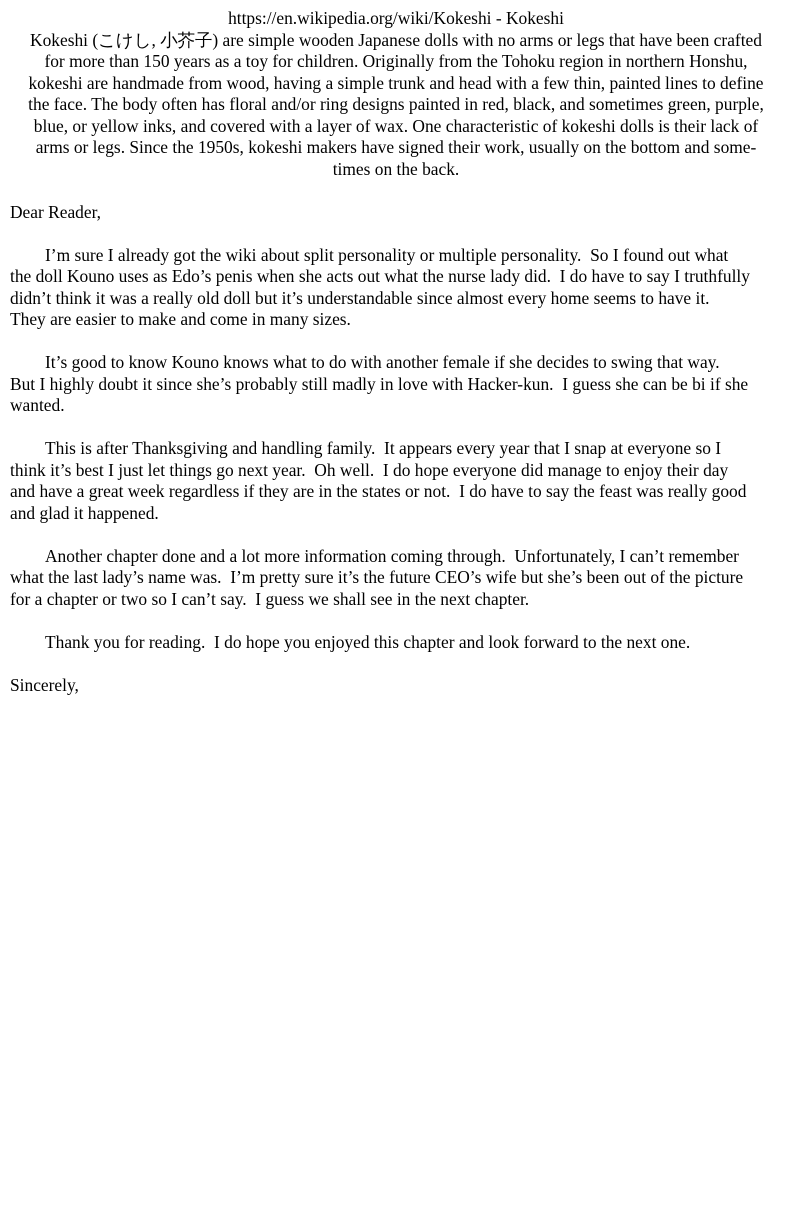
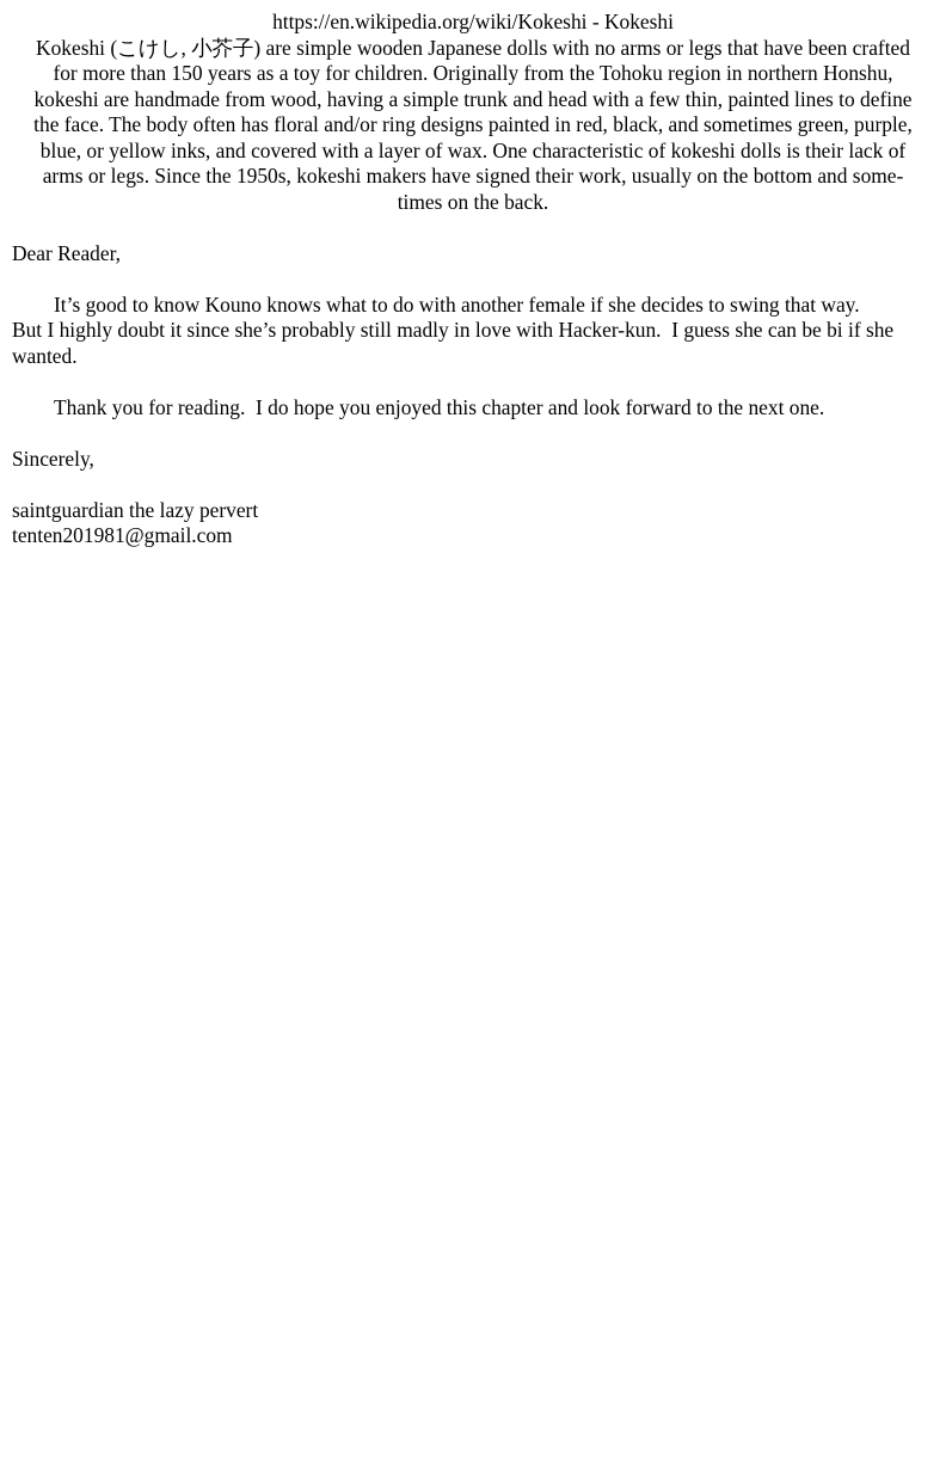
  https://en.wikipedia.org/wiki/Kokeshi - Kokeshi
  Kokeshi (こけし, 小芥子) are simple wooden Japanese dolls with no arms or legs that have been crafted
  for more than 150 years as a toy for children. Originally from the Tohoku region in northern Honshu,
  kokeshi are handmade from wood, having a simple trunk and head with a few thin, painted lines to define
  the face. The body often has floral and/or ring designs painted in red, black, and sometimes green, purple,
  blue, or yellow inks, and covered with a layer of wax. One characteristic of kokeshi dolls is their lack of
  arms or legs. Since the 1950s, kokeshi makers have signed their work, usually on the bottom and some-
  times on the back.
  Dear Reader,
- I’m sure I already got the wiki about split personality or multiple personality. So I found out what
- the doll Kouno uses as Edo’s penis when she acts out what the nurse lady did. I do have to say I truthfully
- didn’t think it was a really old doll but it’s understandable since almost every home seems to have it.
- They are easier to make and come in many sizes.
  It’s good to know Kouno knows what to do with another female if she decides to swing that way.
  But I highly doubt it since she’s probably still madly in love with Hacker-kun. I guess she can be bi if she
  wanted.
- This is after Thanksgiving and handling family. It appears every year that I snap at everyone so I
- think it’s best I just let things go next year. Oh well. I do hope everyone did manage to enjoy their day
- and have a great week regardless if they are in the states or not. I do have to say the feast was really good
- and glad it happened.
- Another chapter done and a lot more information coming through. Unfortunately, I can’t remember
- what the last lady’s name was. I’m pretty sure it’s the future CEO’s wife but she’s been out of the picture
- for a chapter or two so I can’t say. I guess we shall see in the next chapter.
  Thank you for reading. I do hope you enjoyed this chapter and look forward to the next one.
  Sincerely,
+ saintguardian the lazy pervert
+ tenten201981@gmail.com
